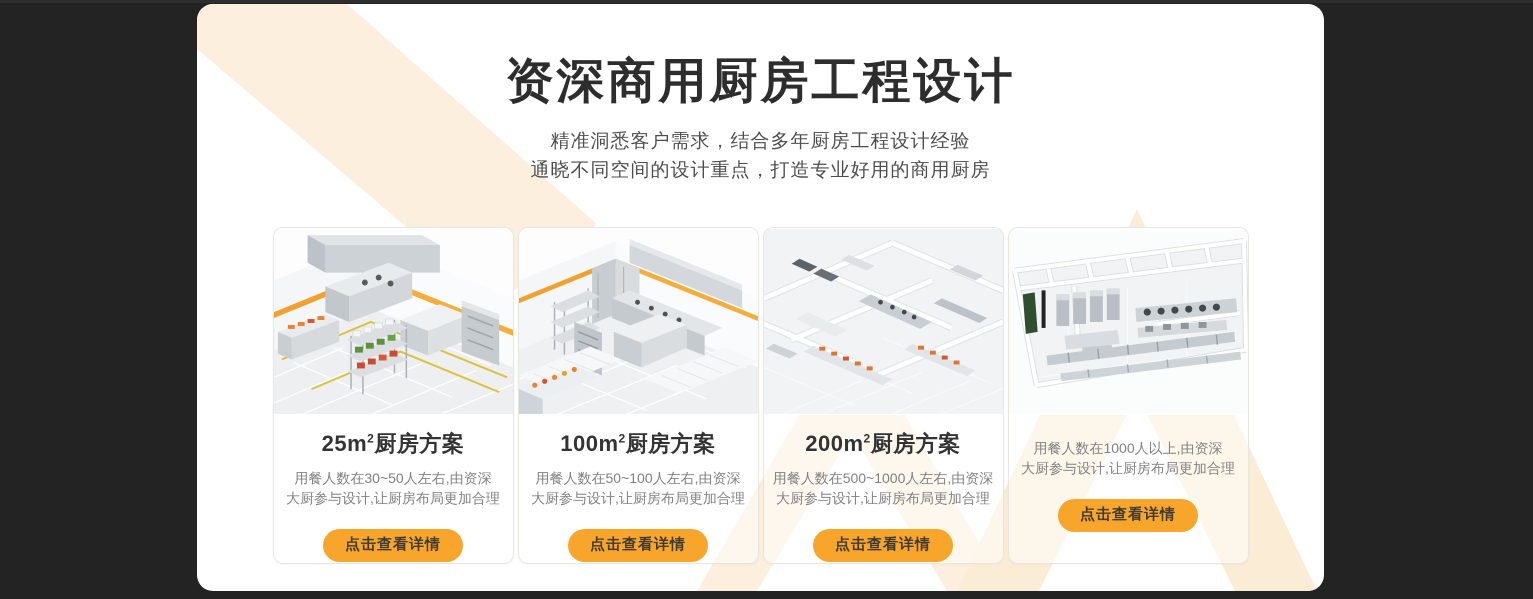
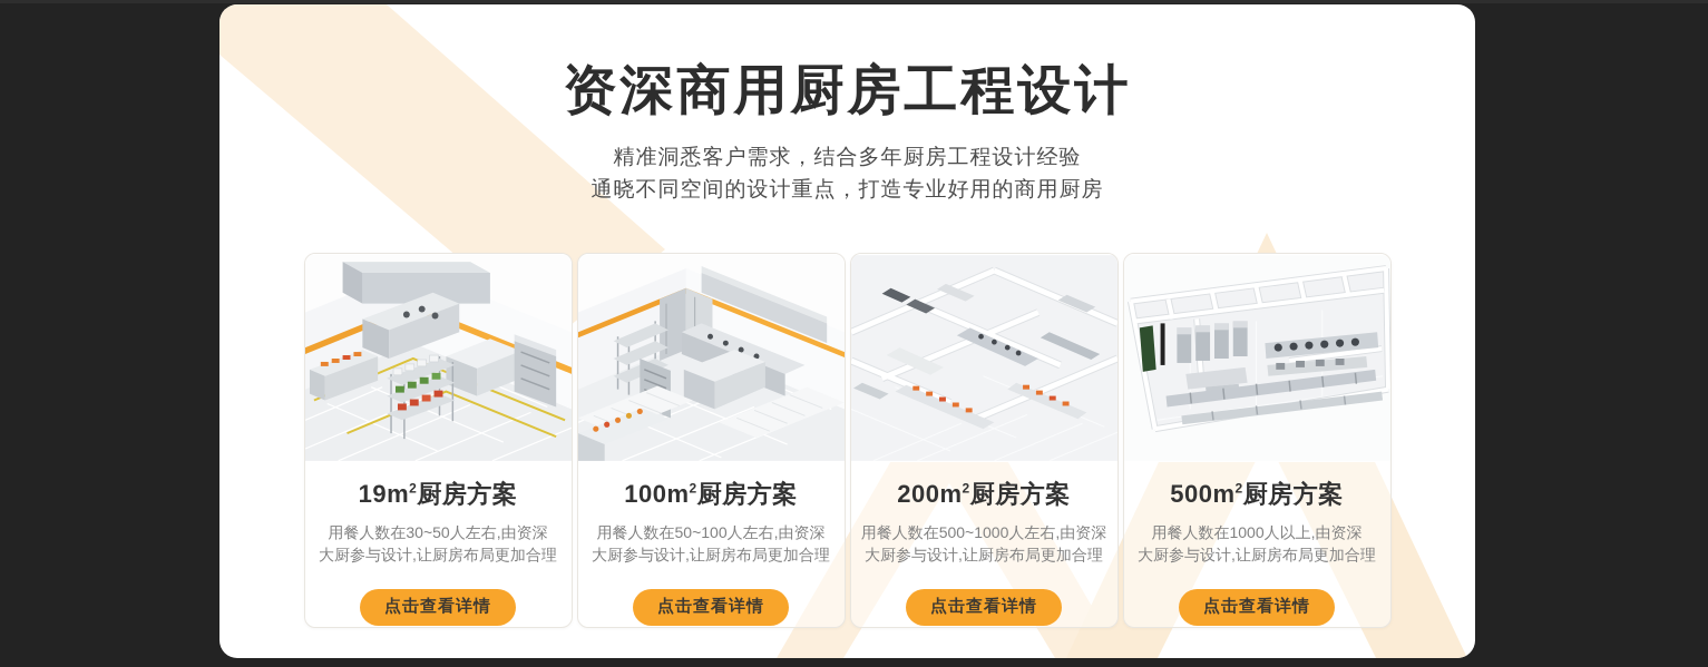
  资深商用厨房工程设计
  精准洞悉客户需求，结合多年厨房工程设计经验
  通晓不同空间的设计重点，打造专业好用的商用厨房
- 25m2厨房方案
+ 19m2厨房方案
  用餐人数在30~50人左右,由资深
  大厨参与设计,让厨房布局更加合理
  点击查看详情
  100m2厨房方案
  用餐人数在50~100人左右,由资深
  大厨参与设计,让厨房布局更加合理
  点击查看详情
  200m2厨房方案
  用餐人数在500~1000人左右,由资深
  大厨参与设计,让厨房布局更加合理
  点击查看详情
+ 500m2厨房方案
  用餐人数在1000人以上,由资深
  大厨参与设计,让厨房布局更加合理
  点击查看详情
